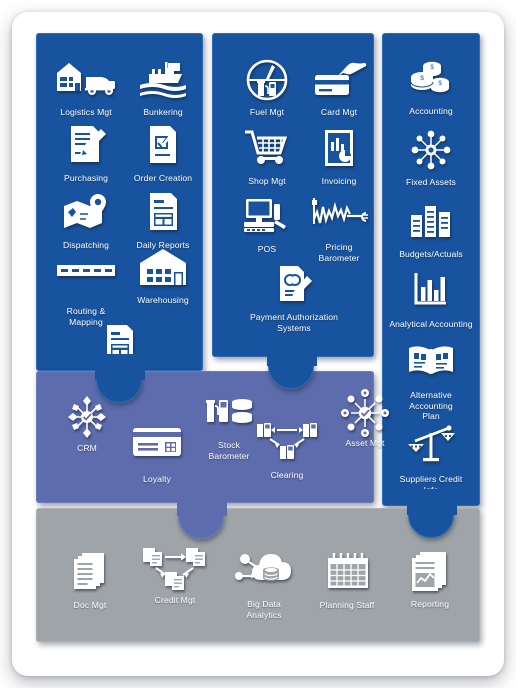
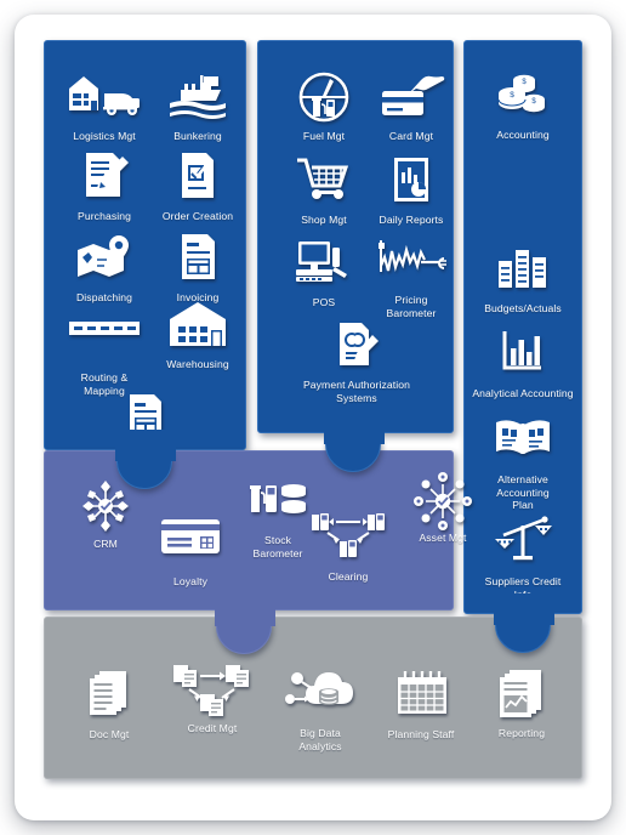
  Logistics Mgt
  Bunkering
  Purchasing
  Order Creation
  Dispatching
- Daily Reports
+ Invoicing
  Routing &
  Mapping
  Warehousing
  Fuel Mgt
  Card Mgt
  Shop Mgt
- Invoicing
+ Daily Reports
  POS
  Pricing
  Barometer
  Payment Authorization
  Systems
  Accounting
- Fixed Assets
  Budgets/Actuals
  Analytical Accounting
  Alternative Accounting
  Plan
  Suppliers Credit
  CRM
  Loyalty
  Stock
  Barometer
  Clearing
  Asset Mgt
  Doc Mgt
  Credit Mgt
  Big Data
  Analytics
  Planning Staff
  Reporting
